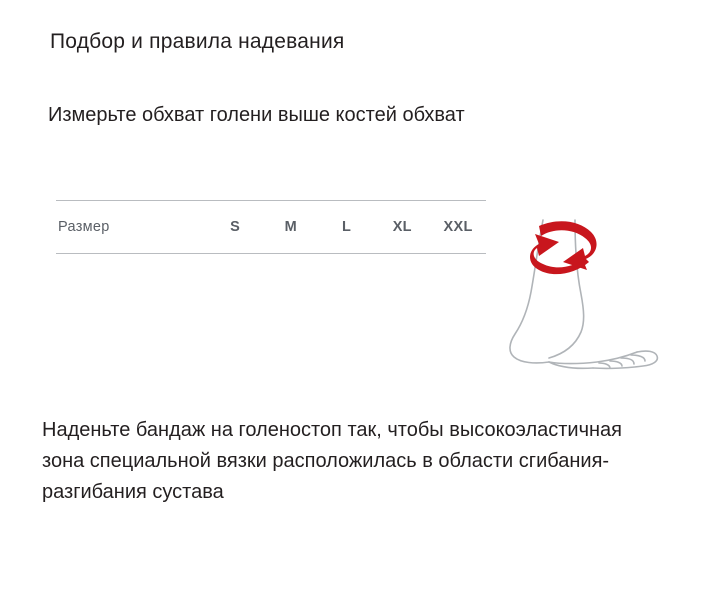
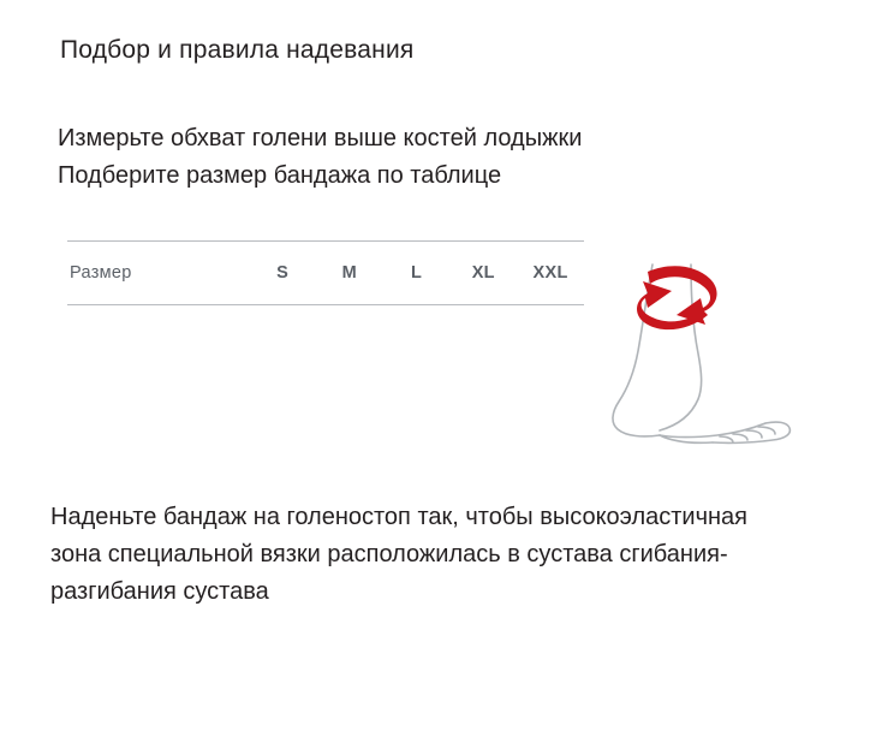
  Подбор и правила надевания
- Измерьте обхват голени выше костей обхват
+ Измерьте обхват голени выше костей лодыжки
+ Подберите размер бандажа по таблице
  Размер	S	M	L	XL	XXL
- Наденьте бандаж на голеностоп так, чтобы высокоэластичная зона специальной вязки расположилась в области сгибания-разгибания сустава
+ Наденьте бандаж на голеностоп так, чтобы высокоэластичная зона специальной вязки расположилась в сустава сгибания-разгибания сустава
